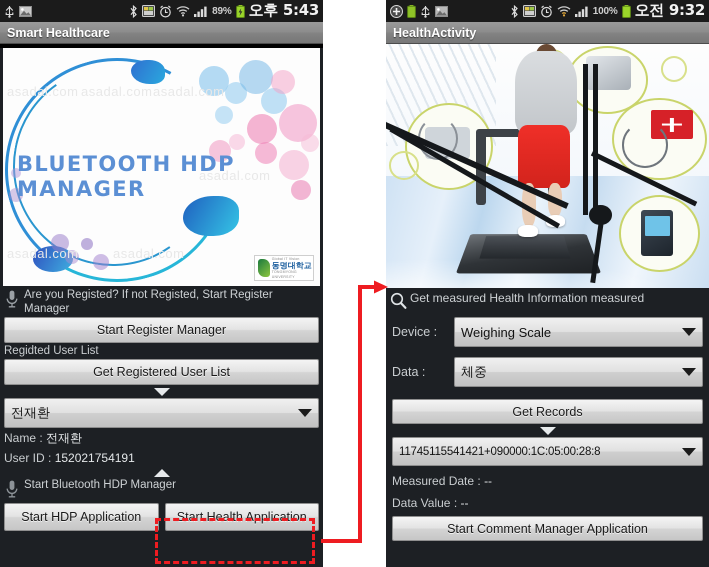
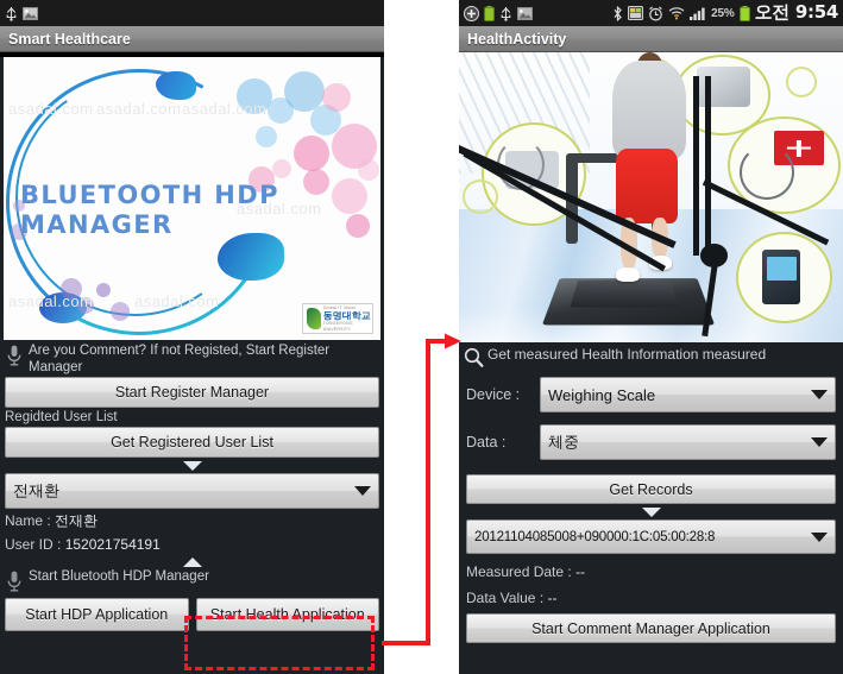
- 89%
- 오후 5:43
  Smart Healthcare
  asadal.com
  asadal.com
  asadal.com
  asadal.com
  asadal.com
  BLUETOOTH HDP
  MANAGER
  동명대학교
- Are you Registed? If not Registed, Start Register Manager
+ Are you Comment? If not Registed, Start Register Manager
  Start Register Manager
  Regidted User List
  Get Registered User List
  전재환
  Name : 전재환
  User ID : 152021754191
  Start Bluetooth HDP Manager
  Start HDP Application
  Start Health Application
- 100%
+ 25%
- 오전 9:32
+ 오전 9:54
  HealthActivity
  Get measured Health Information measured
  Device :
  Weighing Scale
  Data :
  체중
  Get Records
- 11745115541421+090000:1C:05:00:28:8
+ 20121104085008+090000:1C:05:00:28:8
  Measured Date : --
  Data Value : --
  Start Comment Manager Application
